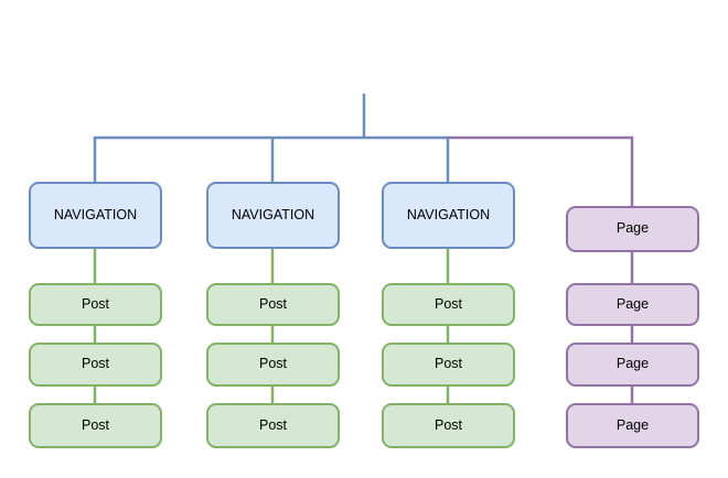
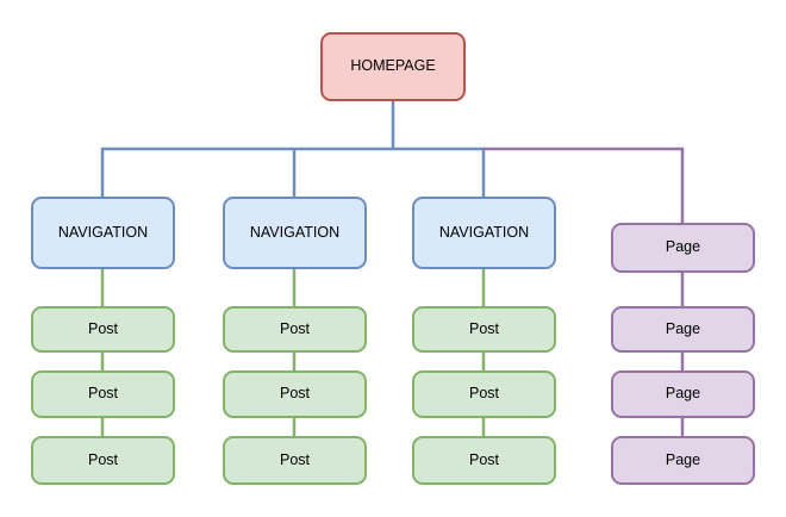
+ HOMEPAGE
  NAVIGATION
  Post
  Post
  Post
  NAVIGATION
  Post
  Post
  Post
  NAVIGATION
  Post
  Post
  Post
  Page
  Page
  Page
  Page
